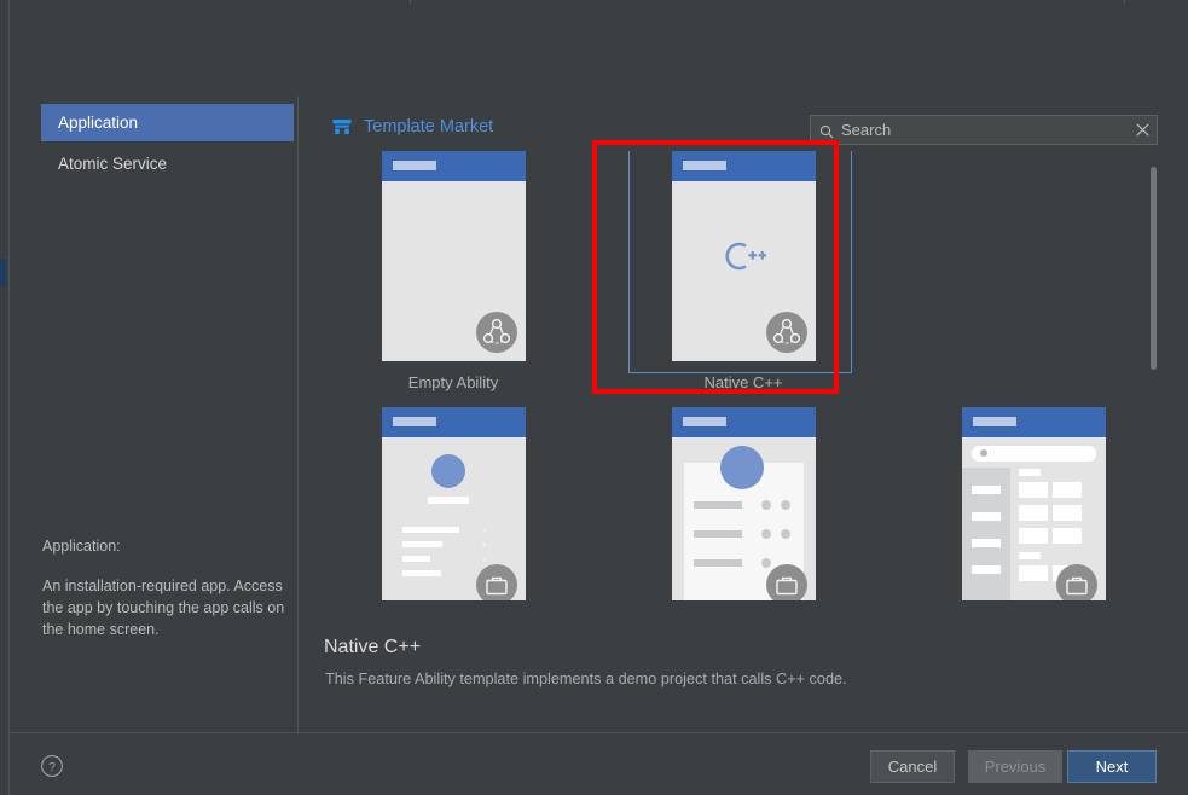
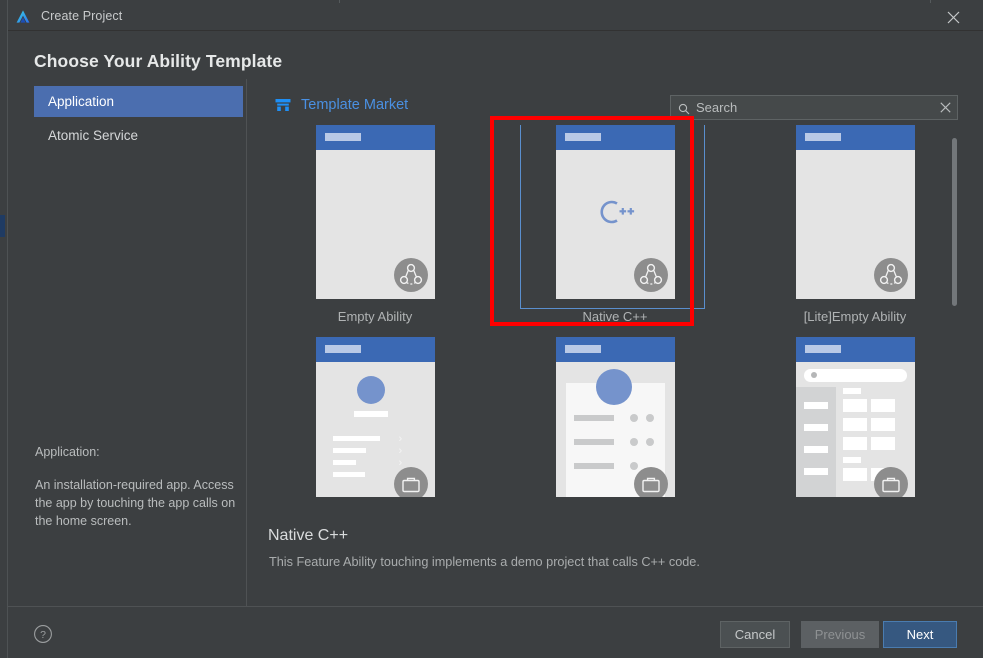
+ Create Project
+ Choose Your Ability Template
  Application
  Atomic Service
  Application:
  An installation-required app. Access the app by touching the app calls on the home screen.
  Template Market
  Search
  Empty Ability
  Native C++
+ [Lite]Empty Ability
  ›
  Native C++
- This Feature Ability template implements a demo project that calls C++ code.
+ This Feature Ability touching implements a demo project that calls C++ code.
  ?
  Cancel
  Previous
  Next
